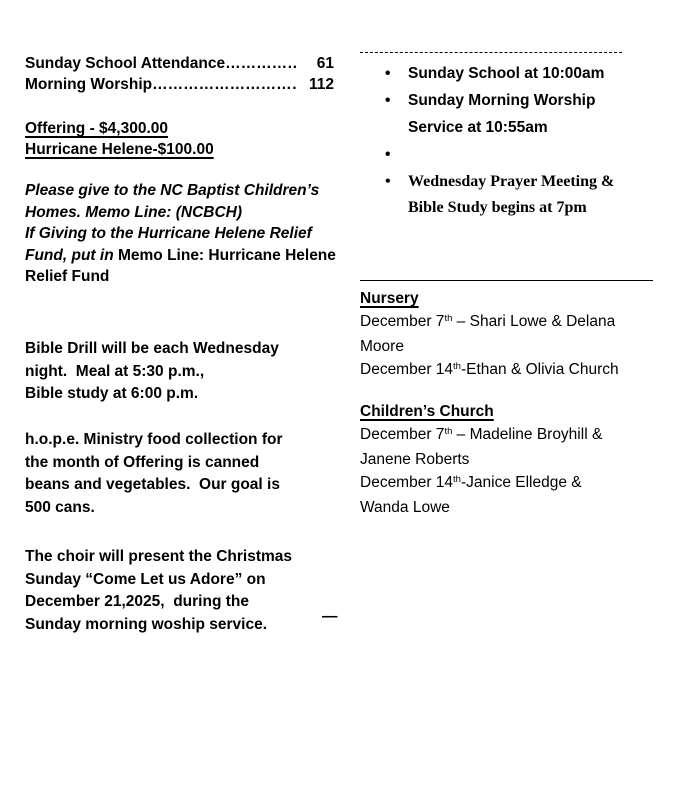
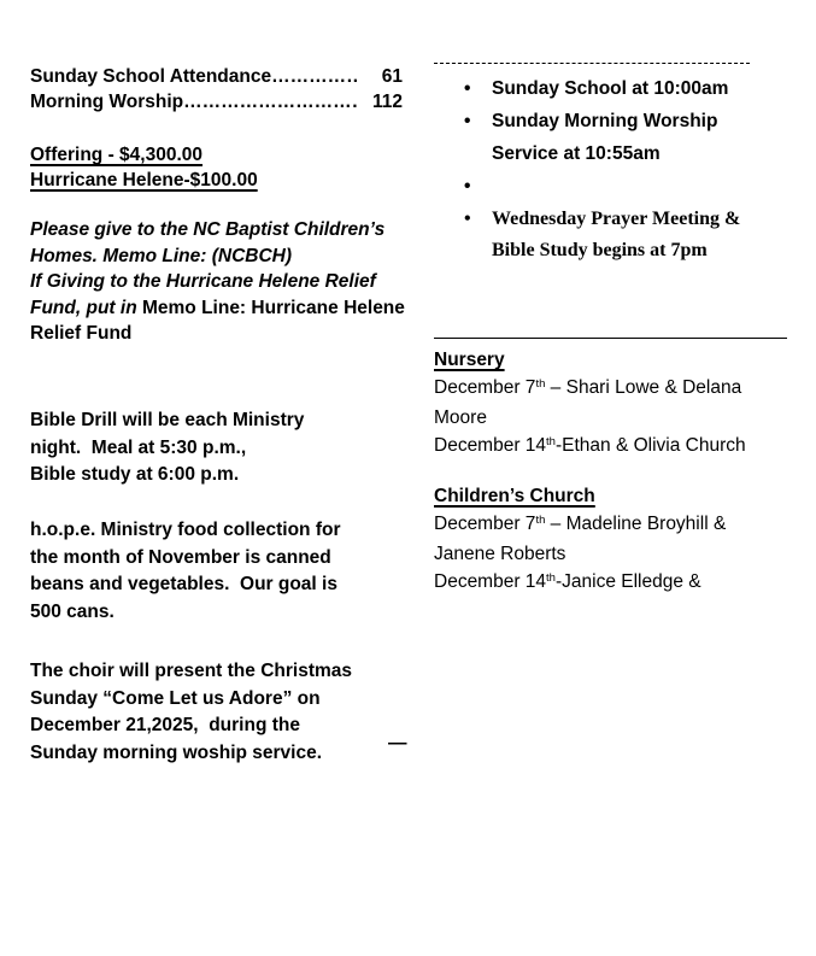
  Sunday School Attendance
  61
  Morning Worship
  112
  Offering - $4,300.00
  Hurricane Helene-$100.00
  Please give to the NC Baptist Children’s
  Homes. Memo Line: (NCBCH)
  If Giving to the Hurricane Helene Relief
  Fund, put in Memo Line: Hurricane Helene
  Relief Fund
- Bible Drill will be each Wednesday
+ Bible Drill will be each Ministry
  night. Meal at 5:30 p.m.,
  Bible study at 6:00 p.m.
  h.o.p.e. Ministry food collection for
- the month of Offering is canned
+ the month of November is canned
  beans and vegetables. Our goal is
  500 cans.
  The choir will present the Christmas
  Sunday “Come Let us Adore” on
  December 21,2025, during the
  Sunday morning woship service.
  —
  •
  Sunday School at 10:00am
  •
  Sunday Morning Worship
  Service at 10:55am
  •
  •
  Wednesday Prayer Meeting &
  Bible Study begins at 7pm
  Nursery
  December 7th – Shari Lowe & Delana
  Moore
  December 14th-Ethan & Olivia Church
  Children’s Church
  December 7th – Madeline Broyhill &
  Janene Roberts
  December 14th-Janice Elledge &
- Wanda Lowe
